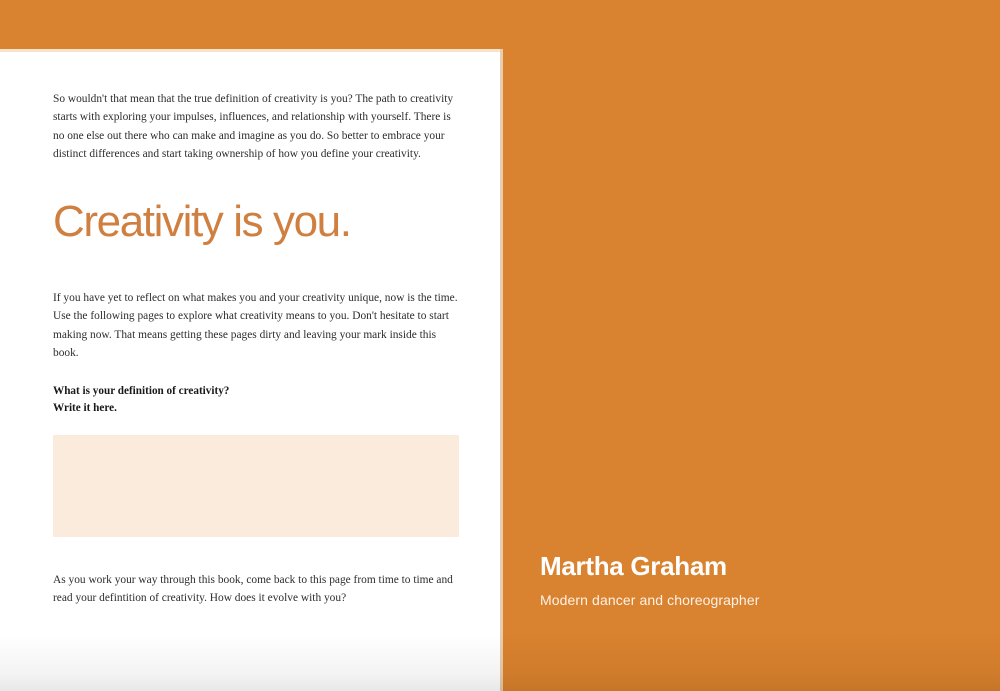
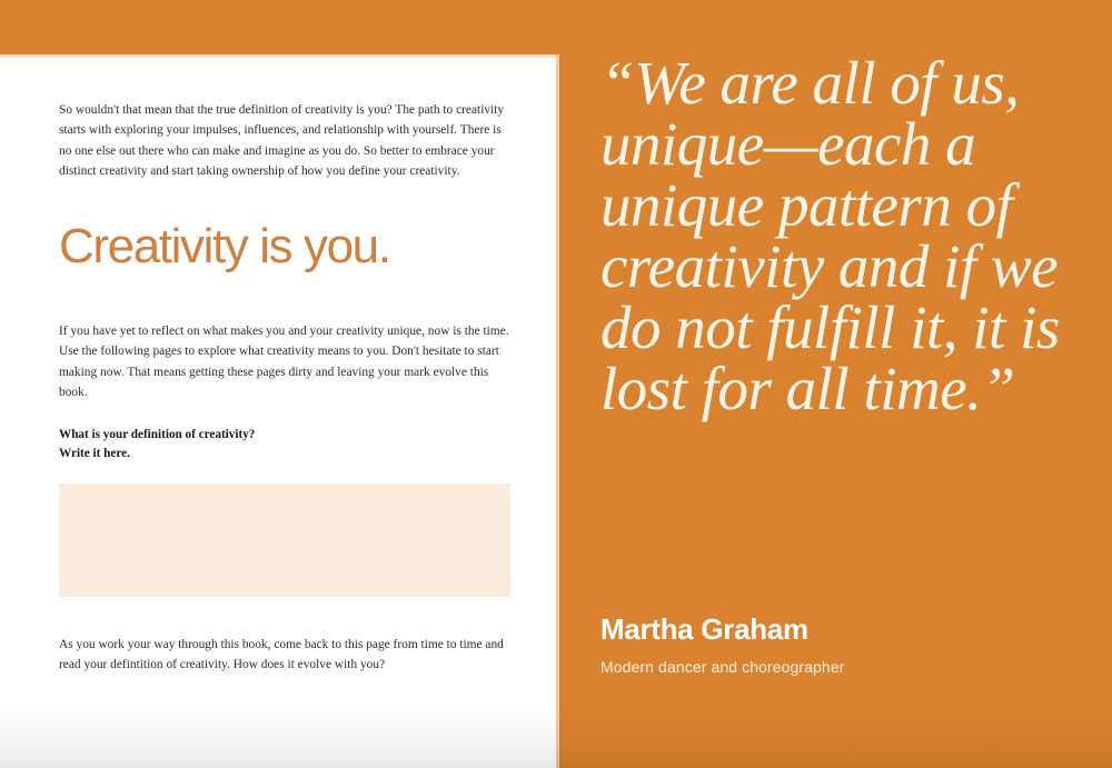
- So wouldn't that mean that the true definition of creativity is you? The path to creativity starts with exploring your impulses, influences, and relationship with yourself. There is no one else out there who can make and imagine as you do. So better to embrace your distinct differences and start taking ownership of how you define your creativity.
+ So wouldn't that mean that the true definition of creativity is you? The path to creativity starts with exploring your impulses, influences, and relationship with yourself. There is no one else out there who can make and imagine as you do. So better to embrace your distinct creativity and start taking ownership of how you define your creativity.
  Creativity is you.
- If you have yet to reflect on what makes you and your creativity unique, now is the time. Use the following pages to explore what creativity means to you. Don't hesitate to start making now. That means getting these pages dirty and leaving your mark inside this book.
+ If you have yet to reflect on what makes you and your creativity unique, now is the time. Use the following pages to explore what creativity means to you. Don't hesitate to start making now. That means getting these pages dirty and leaving your mark evolve this book.
  What is your definition of creativity?
  Write it here.
  As you work your way through this book, come back to this page from time to time and read your defintition of creativity. How does it evolve with you?
+ “We are all of us, unique—each a unique pattern of creativity and if we do not fulfill it, it is lost for all time.”
  Martha Graham
  Modern dancer and choreographer
